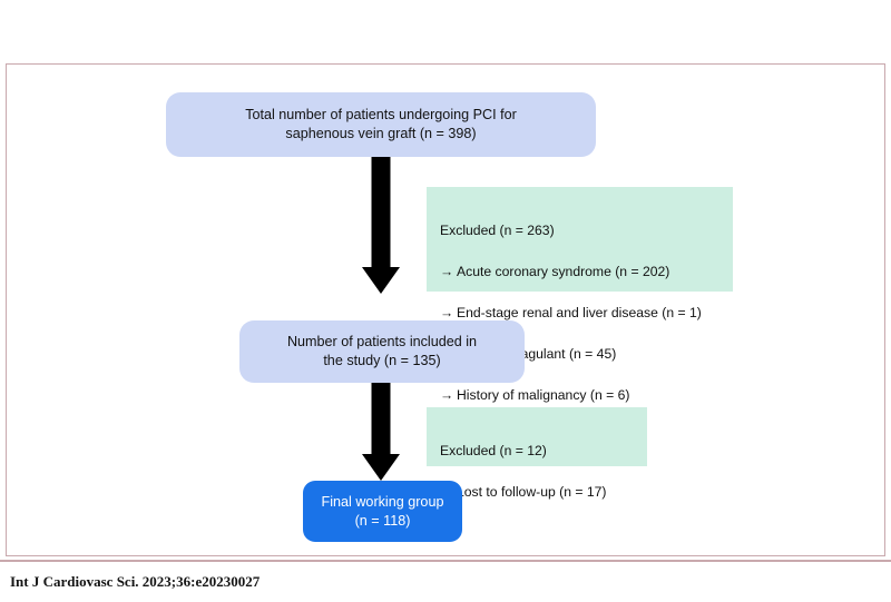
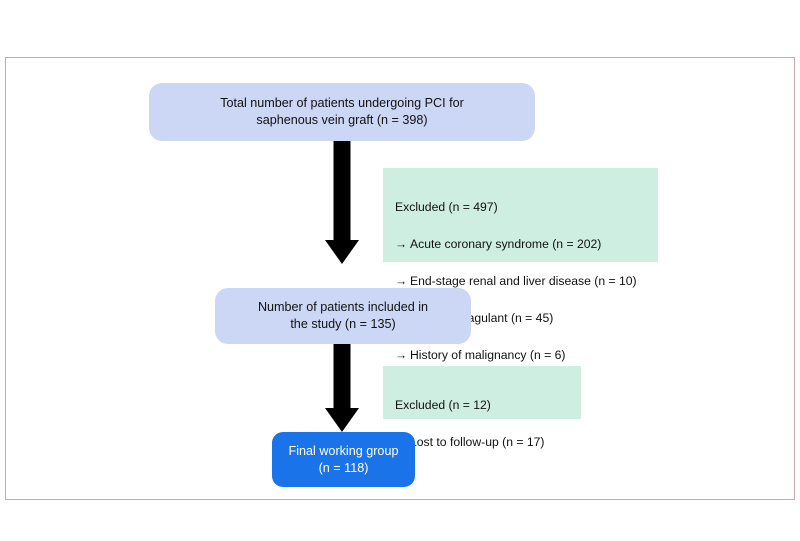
  Total number of patients undergoing PCI for
  saphenous vein graft (n = 398)
- Excluded (n = 263)
+ Excluded (n = 497)
  → Acute coronary syndrome (n = 202)
- → End-stage renal and liver disease (n = 1)
+ → End-stage renal and liver disease (n = 10)
  → History of malignancy (n = 6)
  Number of patients included in
  the study (n = 135)
  Excluded (n = 12)
  ost to follow-up (n = 17)
  Final working group
  (n = 118)
- Int J Cardiovasc Sci. 2023;36:e20230027
